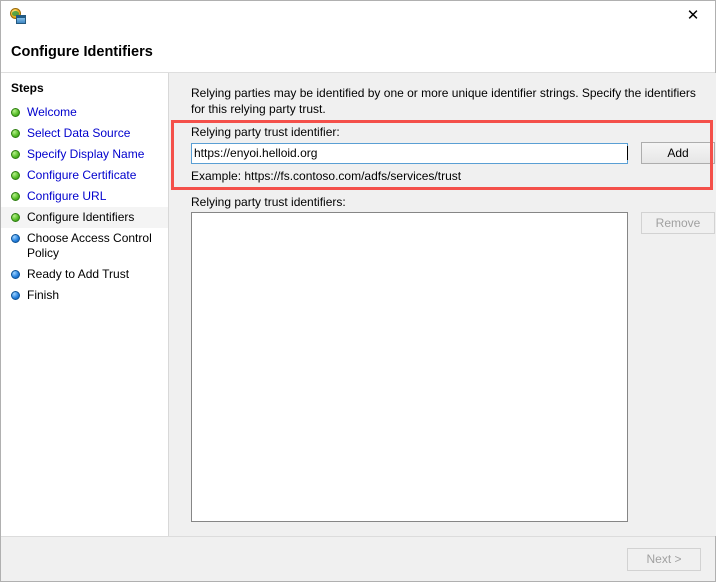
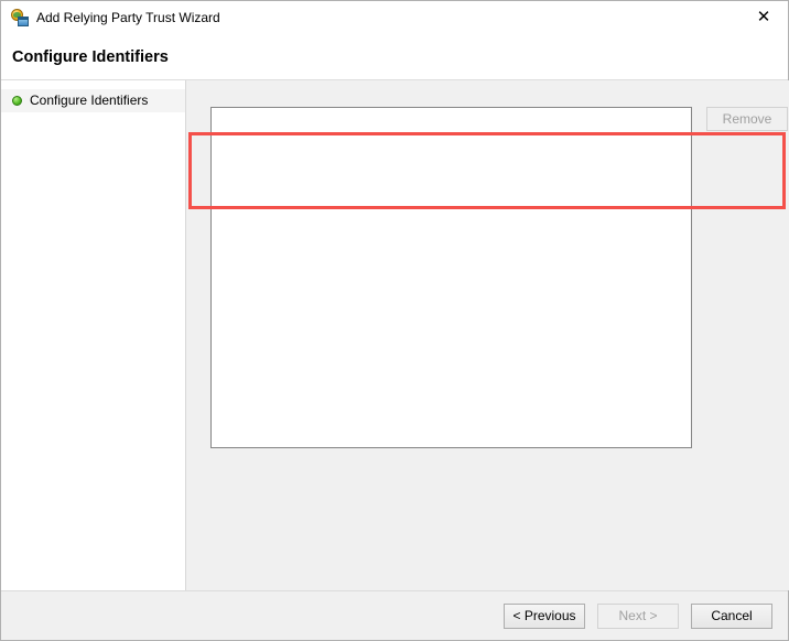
+ Add Relying Party Trust Wizard
  ✕
  Configure Identifiers
- Steps
- Welcome
- Select Data Source
- Specify Display Name
- Configure Certificate
- Configure URL
  Configure Identifiers
- Choose Access Control Policy
- Ready to Add Trust
- Finish
- Relying parties may be identified by one or more unique identifier strings. Specify the identifiers for this relying party trust.
- Relying party trust identifier:
- https://enyoi.helloid.org
- Add
- Example: https://fs.contoso.com/adfs/services/trust
- Relying party trust identifiers:
  Remove
+ < Previous
  Next >
+ Cancel
